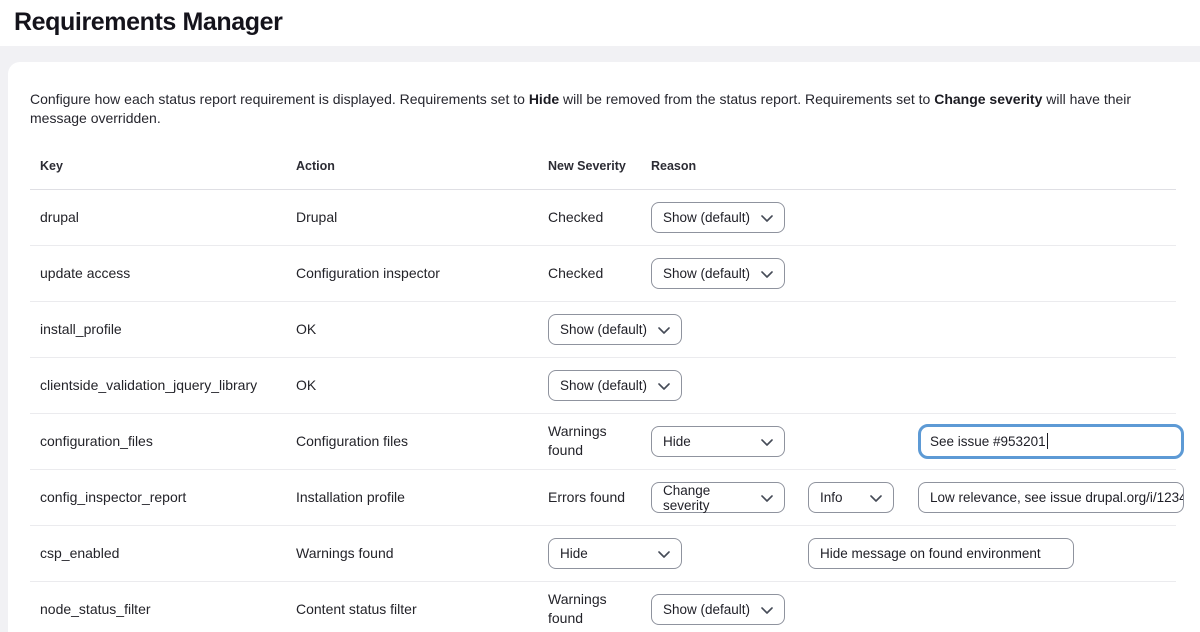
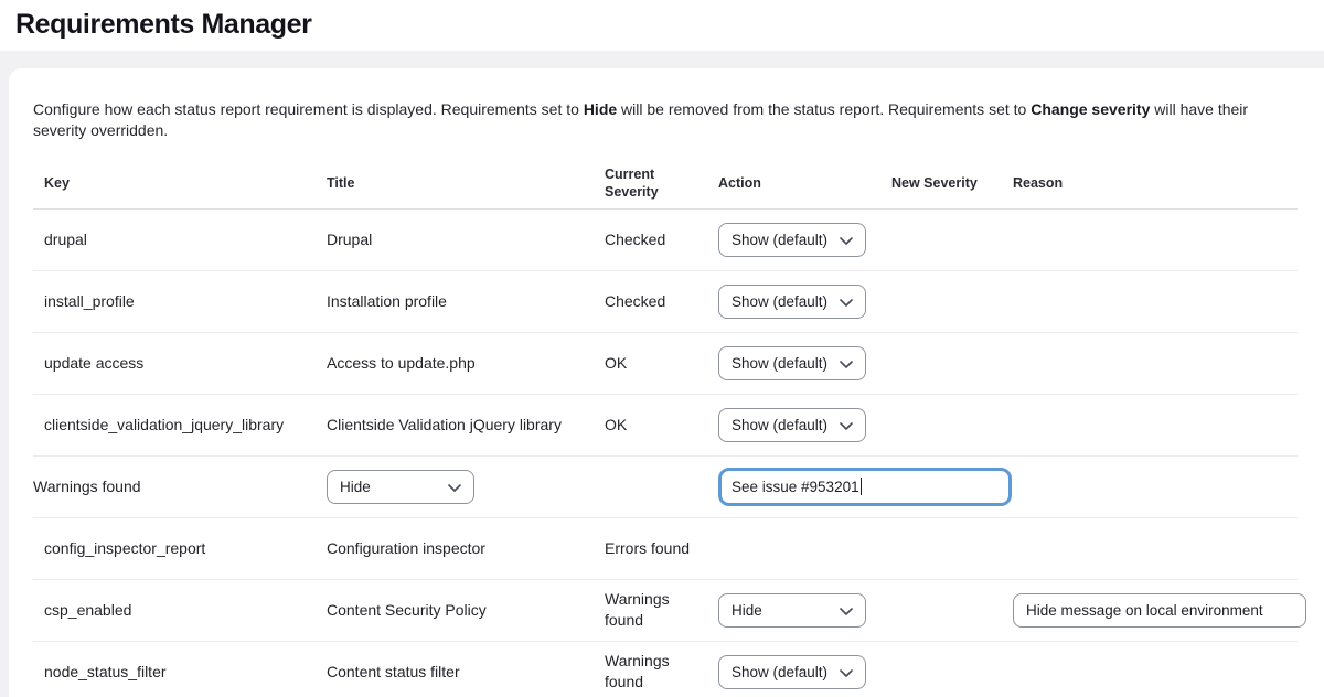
  Requirements Manager
- Configure how each status report requirement is displayed. Requirements set to Hide will be removed from the status report. Requirements set to Change severity will have their message overridden.
+ Configure how each status report requirement is displayed. Requirements set to Hide will be removed from the status report. Requirements set to Change severity will have their severity overridden.
  Key
+ Title
+ Current Severity
  Action
  New Severity
  Reason
  drupal
  Drupal
  Checked
  Show (default)
- update access
+ install_profile
- Configuration inspector
+ Installation profile
  Checked
  Show (default)
- install_profile
+ update access
+ Access to update.php
  OK
  Show (default)
  clientside_validation_jquery_library
+ Clientside Validation jQuery library
  OK
  Show (default)
- configuration_files
- Configuration files
  Warnings found
  Hide
  See issue #953201
  config_inspector_report
- Installation profile
+ Configuration inspector
  Errors found
- Change severity
- Info
- Low relevance, see issue drupal.org/i/1234
  csp_enabled
+ Content Security Policy
  Warnings found
  Hide
- Hide message on found environment
+ Hide message on local environment
  node_status_filter
  Content status filter
  Warnings found
  Show (default)
